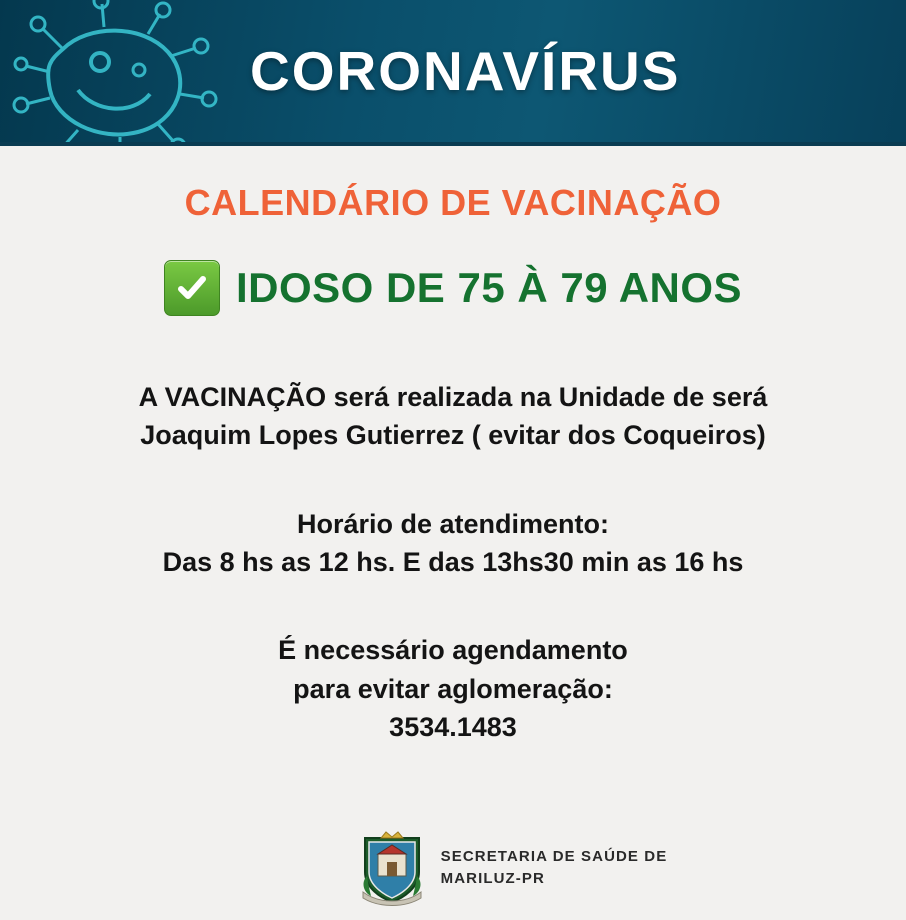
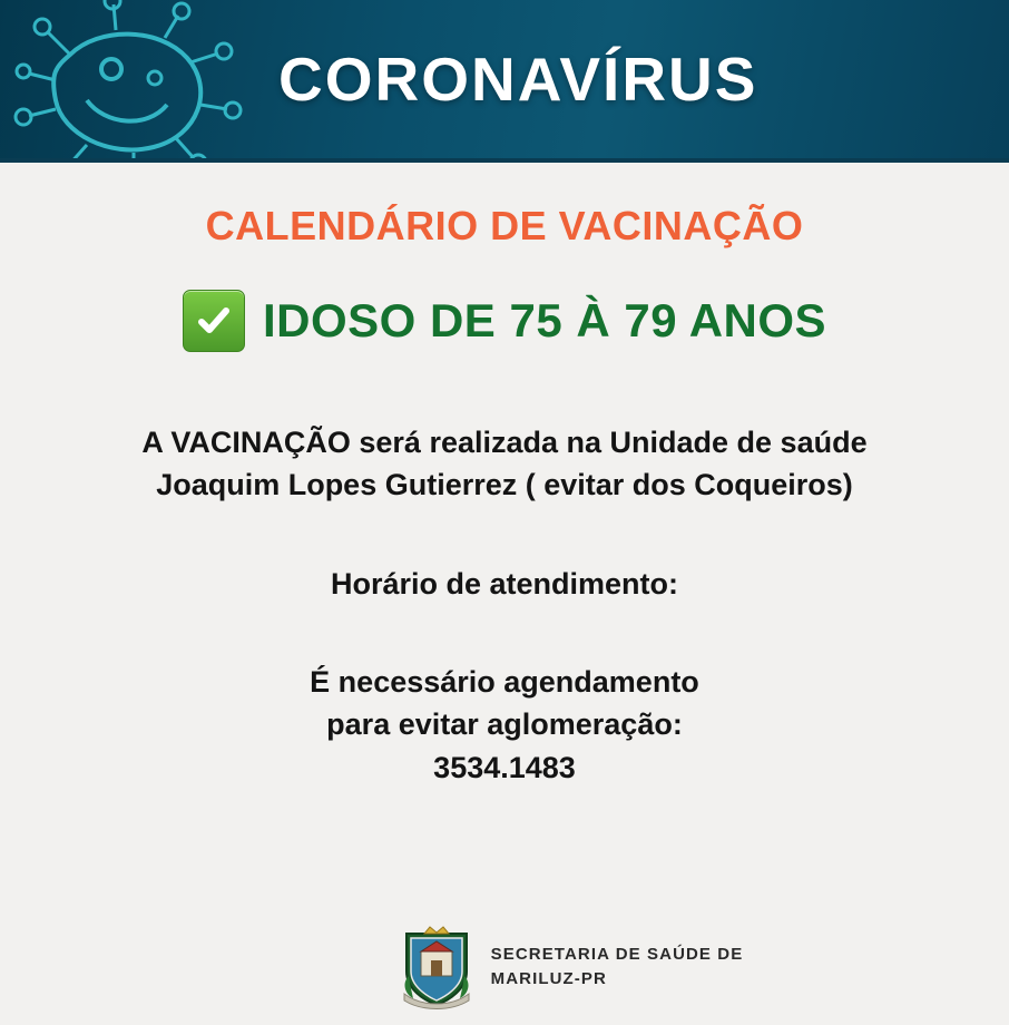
  CORONAVÍRUS
  CALENDÁRIO DE VACINAÇÃO
  IDOSO DE 75 À 79 ANOS
- A VACINAÇÃO será realizada na Unidade de será
+ A VACINAÇÃO será realizada na Unidade de saúde
  Joaquim Lopes Gutierrez ( evitar dos Coqueiros)
  Horário de atendimento:
- Das 8 hs as 12 hs. E das 13hs30 min as 16 hs
  É necessário agendamento
  para evitar aglomeração:
  3534.1483
  SECRETARIA DE SAÚDE DE
  MARILUZ-PR
